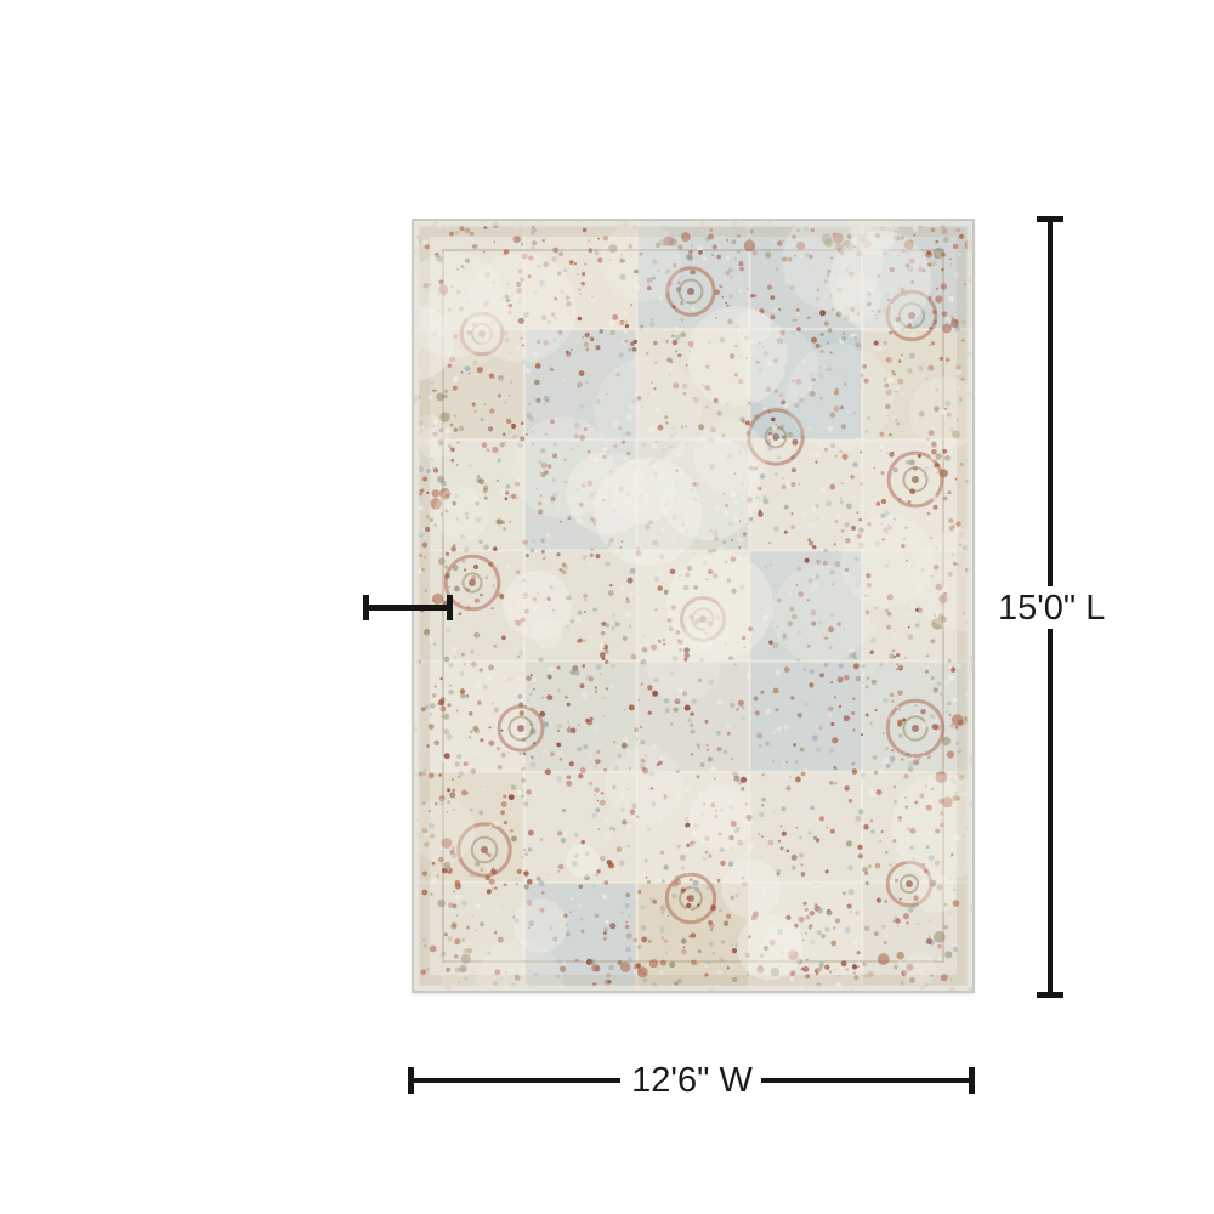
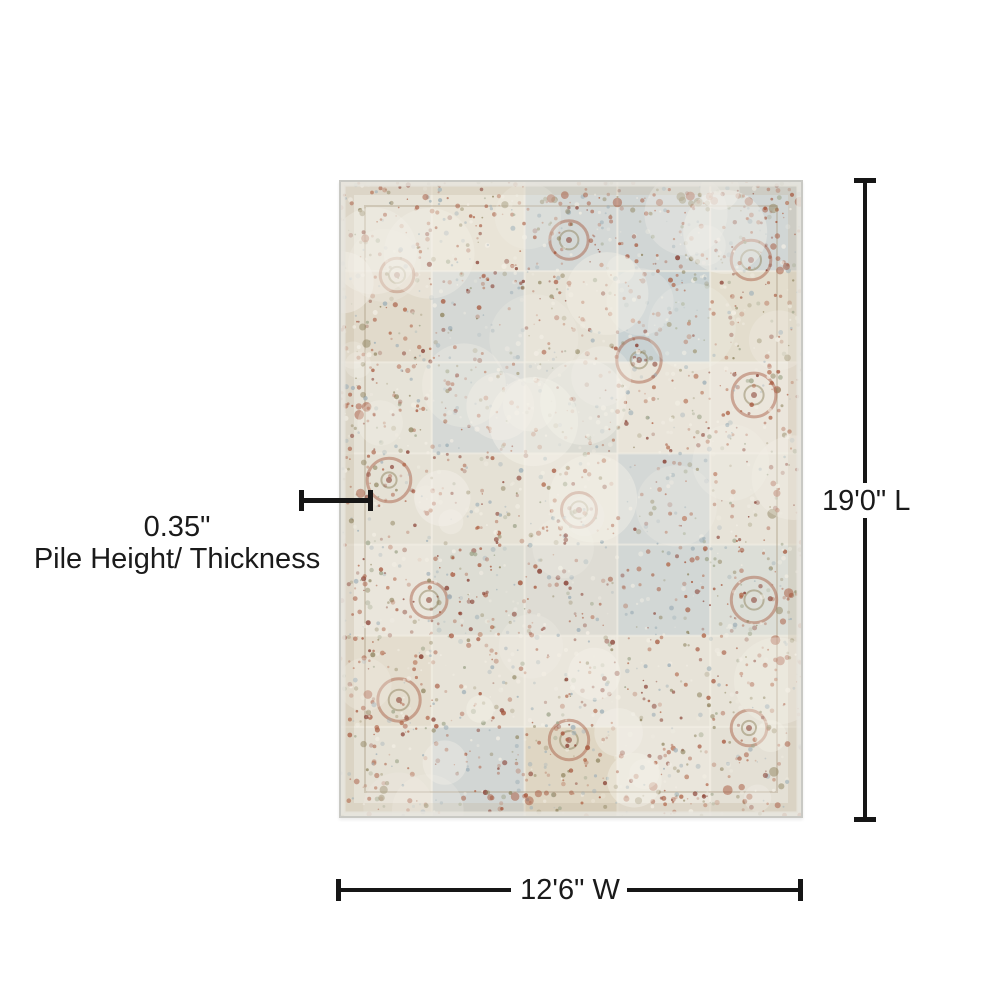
- 15'0" L
+ 19'0" L
  12'6" W
+ 0.35"
+ Pile Height/ Thickness
